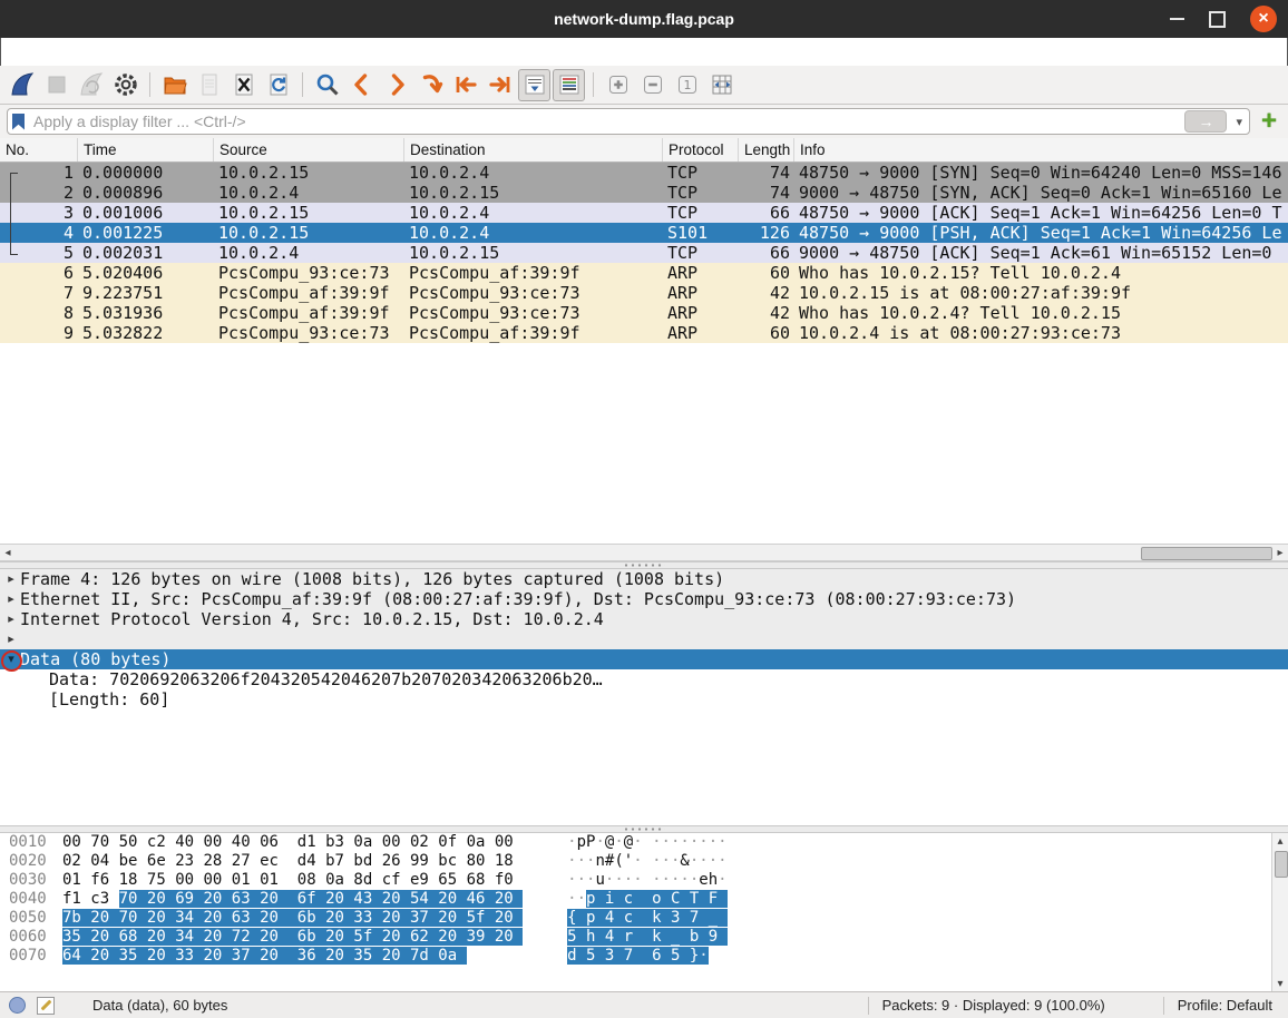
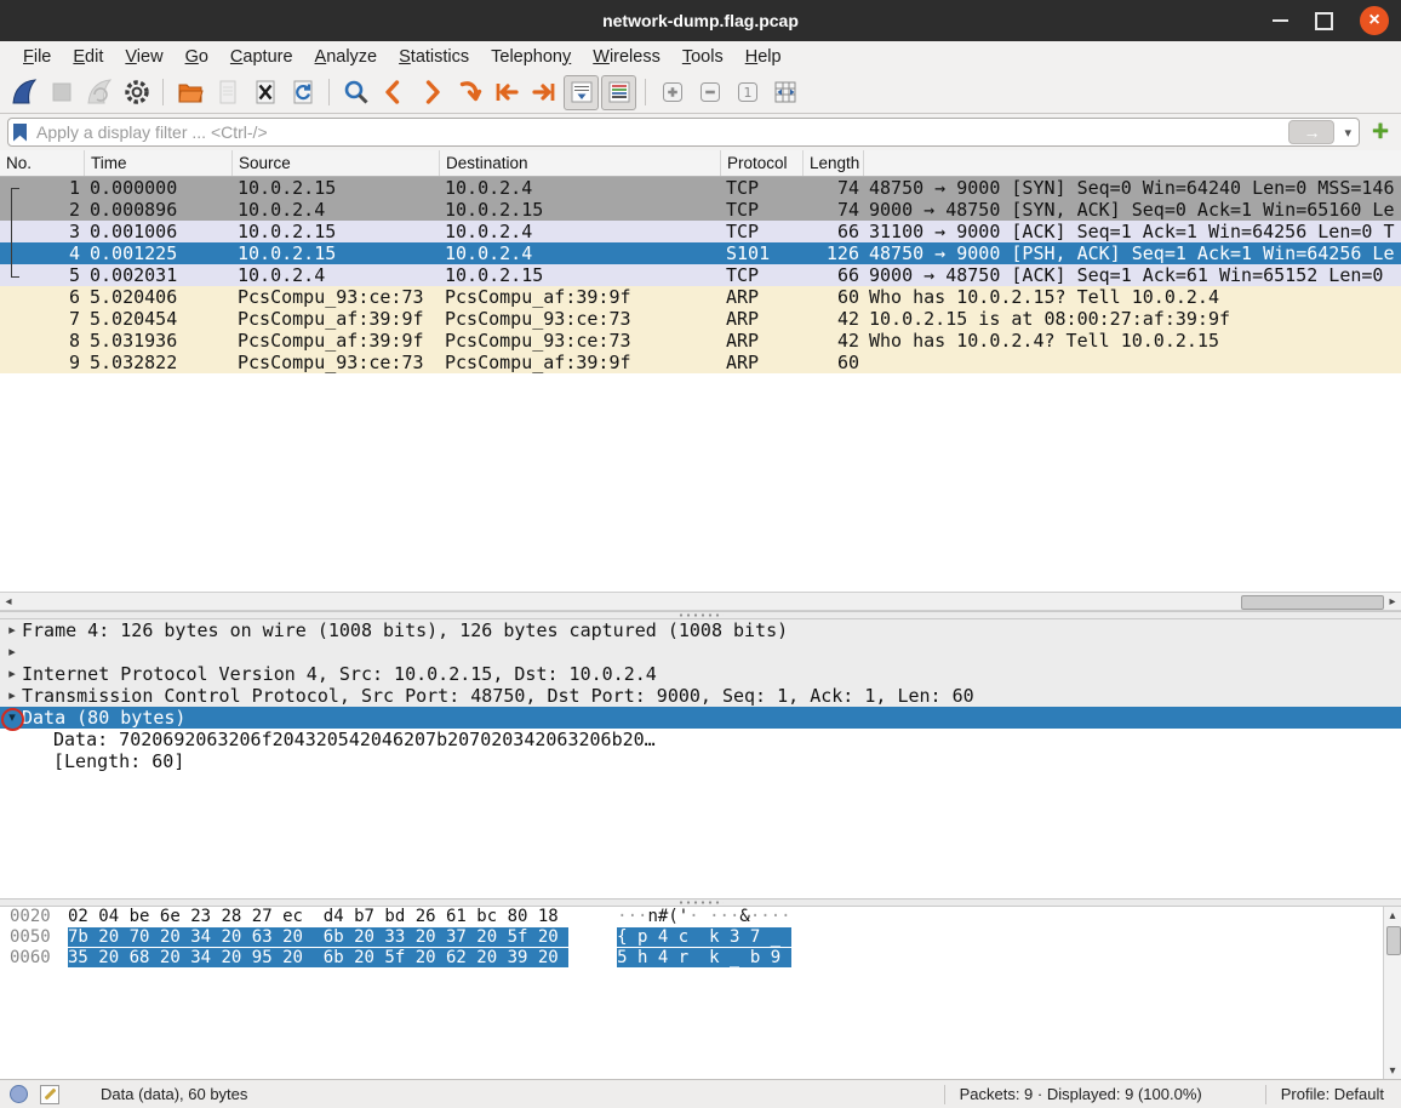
  network-dump.flag.pcap
  ×
+ File
+ Edit
+ View
+ Go
+ Capture
+ Analyze
+ Statistics
+ Telephony
+ Wireless
+ Tools
+ Help
  1
  Apply a display filter ... <Ctrl-/>
  →
  ▾
  +
  No.
  Time
  Source
  Destination
  Protocol
  Length
- Info
  1
  0.000000
  10.0.2.15
  10.0.2.4
  TCP
  74
  48750 → 9000 [SYN] Seq=0 Win=64240 Len=0 MSS=146
  2
  0.000896
  10.0.2.4
  10.0.2.15
  TCP
  74
  9000 → 48750 [SYN, ACK] Seq=0 Ack=1 Win=65160 Le
  3
  0.001006
  10.0.2.15
  10.0.2.4
  TCP
  66
- 48750 → 9000 [ACK] Seq=1 Ack=1 Win=64256 Len=0 T
+ 31100 → 9000 [ACK] Seq=1 Ack=1 Win=64256 Len=0 T
  4
  0.001225
  10.0.2.15
  10.0.2.4
  S101
  126
  48750 → 9000 [PSH, ACK] Seq=1 Ack=1 Win=64256 Le
  5
  0.002031
  10.0.2.4
  10.0.2.15
  TCP
  66
  9000 → 48750 [ACK] Seq=1 Ack=61 Win=65152 Len=0
  6
  5.020406
  PcsCompu_93:ce:73
  PcsCompu_af:39:9f
  ARP
  60
  Who has 10.0.2.15? Tell 10.0.2.4
  7
- 9.223751
+ 5.020454
  PcsCompu_af:39:9f
  PcsCompu_93:ce:73
  ARP
  42
  10.0.2.15 is at 08:00:27:af:39:9f
  8
  5.031936
  PcsCompu_af:39:9f
  PcsCompu_93:ce:73
  ARP
  42
  Who has 10.0.2.4? Tell 10.0.2.15
  9
  5.032822
  PcsCompu_93:ce:73
  PcsCompu_af:39:9f
  ARP
  60
- 10.0.2.4 is at 08:00:27:93:ce:73
  ◂
  ▸
  ▸
  Frame 4: 126 bytes on wire (1008 bits), 126 bytes captured (1008 bits)
  ▸
- Ethernet II, Src: PcsCompu_af:39:9f (08:00:27:af:39:9f), Dst: PcsCompu_93:ce:73 (08:00:27:93:ce:73)
  ▸
  Internet Protocol Version 4, Src: 10.0.2.15, Dst: 10.0.2.4
  ▸
+ Transmission Control Protocol, Src Port: 48750, Dst Port: 9000, Seq: 1, Ack: 1, Len: 60
  ▾
  Data (80 bytes)
  Data: 7020692063206f204320542046207b207020342063206b20…
  [Length: 60]
- 0010
- 00 70 50 c2 40 00 40 06 d1 b3 0a 00 02 0f 0a 00
- ·pP·@·@· ········
  0020
- 02 04 be 6e 23 28 27 ec d4 b7 bd 26 99 bc 80 18
+ 02 04 be 6e 23 28 27 ec d4 b7 bd 26 61 bc 80 18
  ···n#('· ···&····
- 0030
- 01 f6 18 75 00 00 01 01 08 0a 8d cf e9 65 68 f0
- ···u···· ·····eh·
- 0040
- f1 c3 70 20 69 20 63 20 6f 20 43 20 54 20 46 20
- ··p i c o C T F
  0050
  7b 20 70 20 34 20 63 20 6b 20 33 20 37 20 5f 20
  { p 4 c k 3 7 _
  0060
- 35 20 68 20 34 20 72 20 6b 20 5f 20 62 20 39 20
+ 35 20 68 20 34 20 95 20 6b 20 5f 20 62 20 39 20
  5 h 4 r k _ b 9
- 0070
- 64 20 35 20 33 20 37 20 36 20 35 20 7d 0a
- d 5 3 7 6 5 }·
  ▴
  ▾
  Data (data), 60 bytes
  Packets: 9 · Displayed: 9 (100.0%)
  Profile: Default
